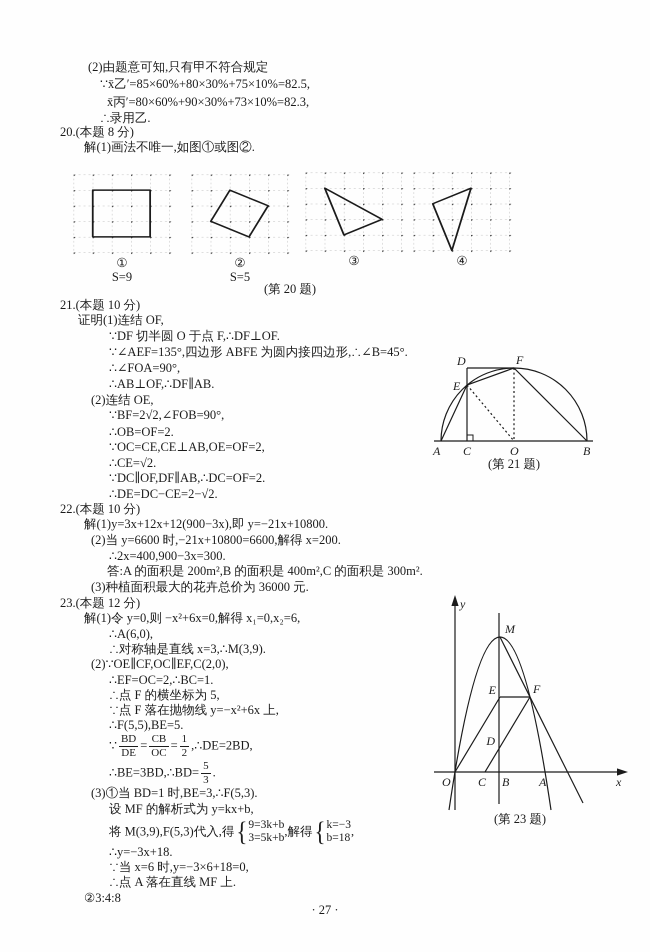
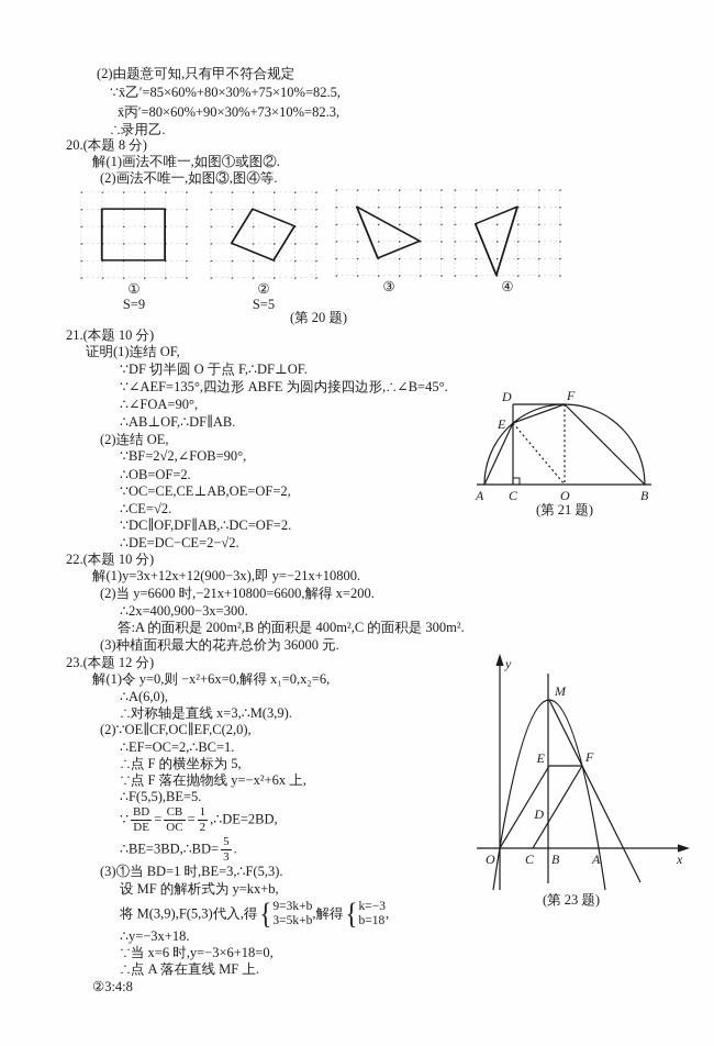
  (2)由题意可知,只有甲不符合规定
  ∵x̄乙′=85×60%+80×30%+75×10%=82.5,
  x̄丙′=80×60%+90×30%+73×10%=82.3,
  ∴录用乙.
  20.(本题 8 分)
  解(1)画法不唯一,如图①或图②.
+ (2)画法不唯一,如图③,图④等.
  ①
  S=9
  ②
  S=5
  ③
  ④
  (第 20 题)
  21.(本题 10 分)
  证明(1)连结 OF,
  ∵DF 切半圆 O 于点 F,∴DF⊥OF.
  ∵∠AEF=135°,四边形 ABFE 为圆内接四边形,∴∠B=45°.
  ∴∠FOA=90°,
  ∴AB⊥OF,∴DF∥AB.
  (2)连结 OE,
  ∵BF=2√2,∠FOB=90°,
  ∴OB=OF=2.
  ∵OC=CE,CE⊥AB,OE=OF=2,
  ∴CE=√2.
  ∵DC∥OF,DF∥AB,∴DC=OF=2.
  ∴DE=DC−CE=2−√2.
  D
  F
  E
  A
  C
  O
  B
  (第 21 题)
  22.(本题 10 分)
  解(1)y=3x+12x+12(900−3x),即 y=−21x+10800.
  (2)当 y=6600 时,−21x+10800=6600,解得 x=200.
  ∴2x=400,900−3x=300.
  答:A 的面积是 200m²,B 的面积是 400m²,C 的面积是 300m².
  (3)种植面积最大的花卉总价为 36000 元.
  23.(本题 12 分)
  解(1)令 y=0,则 −x²+6x=0,解得 x₁=0,x₂=6,
  ∴A(6,0),
  ∴对称轴是直线 x=3,∴M(3,9).
  (2)∵OE∥CF,OC∥EF,C(2,0),
  ∴EF=OC=2,∴BC=1.
  ∴点 F 的横坐标为 5,
  ∵点 F 落在抛物线 y=−x²+6x 上,
  ∴F(5,5),BE=5.
  ∵
  BD
  DE
  =
  CB
  OC
  =
  1
  2
  ,∴DE=2BD,
  ∴BE=3BD,∴BD=
  5
  3
  .
  (3)①当 BD=1 时,BE=3,∴F(5,3).
  设 MF 的解析式为 y=kx+b,
  将 M(3,9),F(5,3)代入,得 {
  9=3k+b
  3=5k+b
  ,解得 {
  k=−3
  b=18
  ,
  ∴y=−3x+18.
  ∵当 x=6 时,y=−3×6+18=0,
  ∴点 A 落在直线 MF 上.
  ②3:4:8
  y
  x
  M
  E
  F
  D
  O
  C
  B
  A
  (第 23 题)
- · 27 ·
